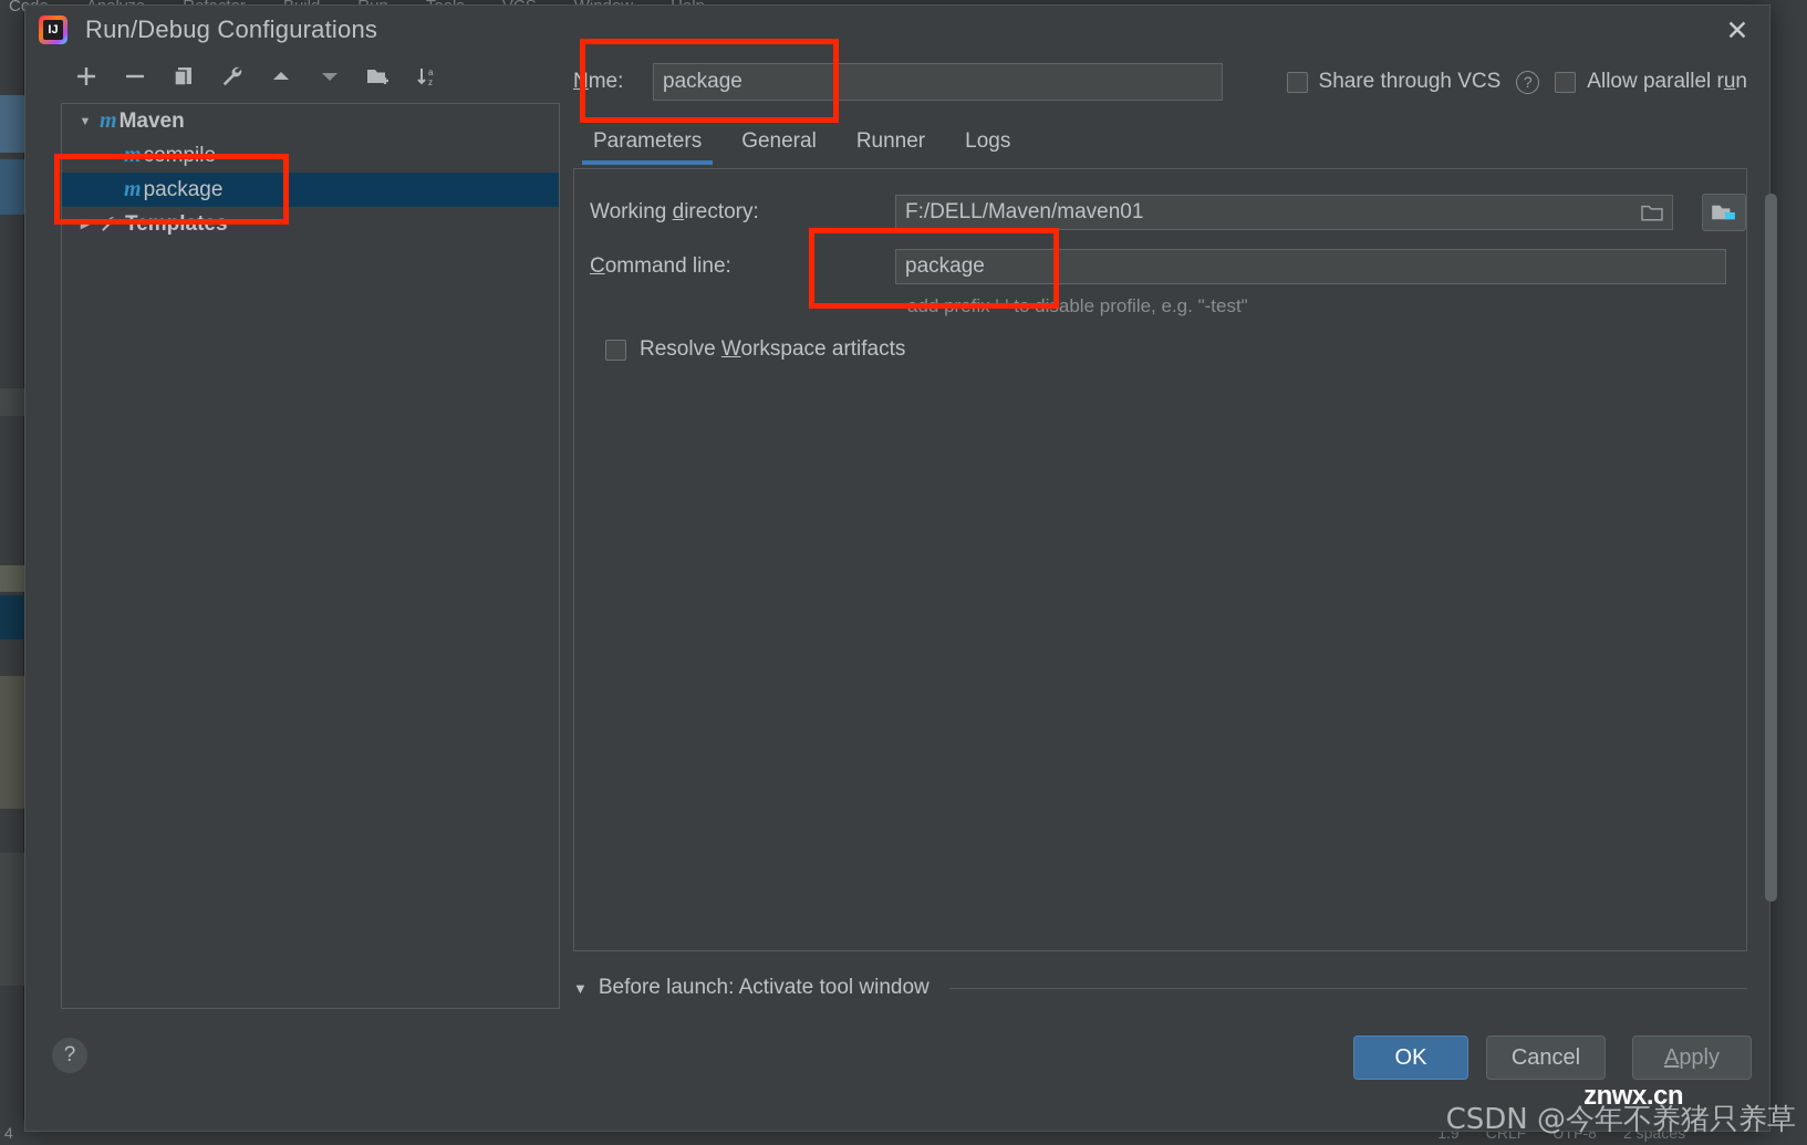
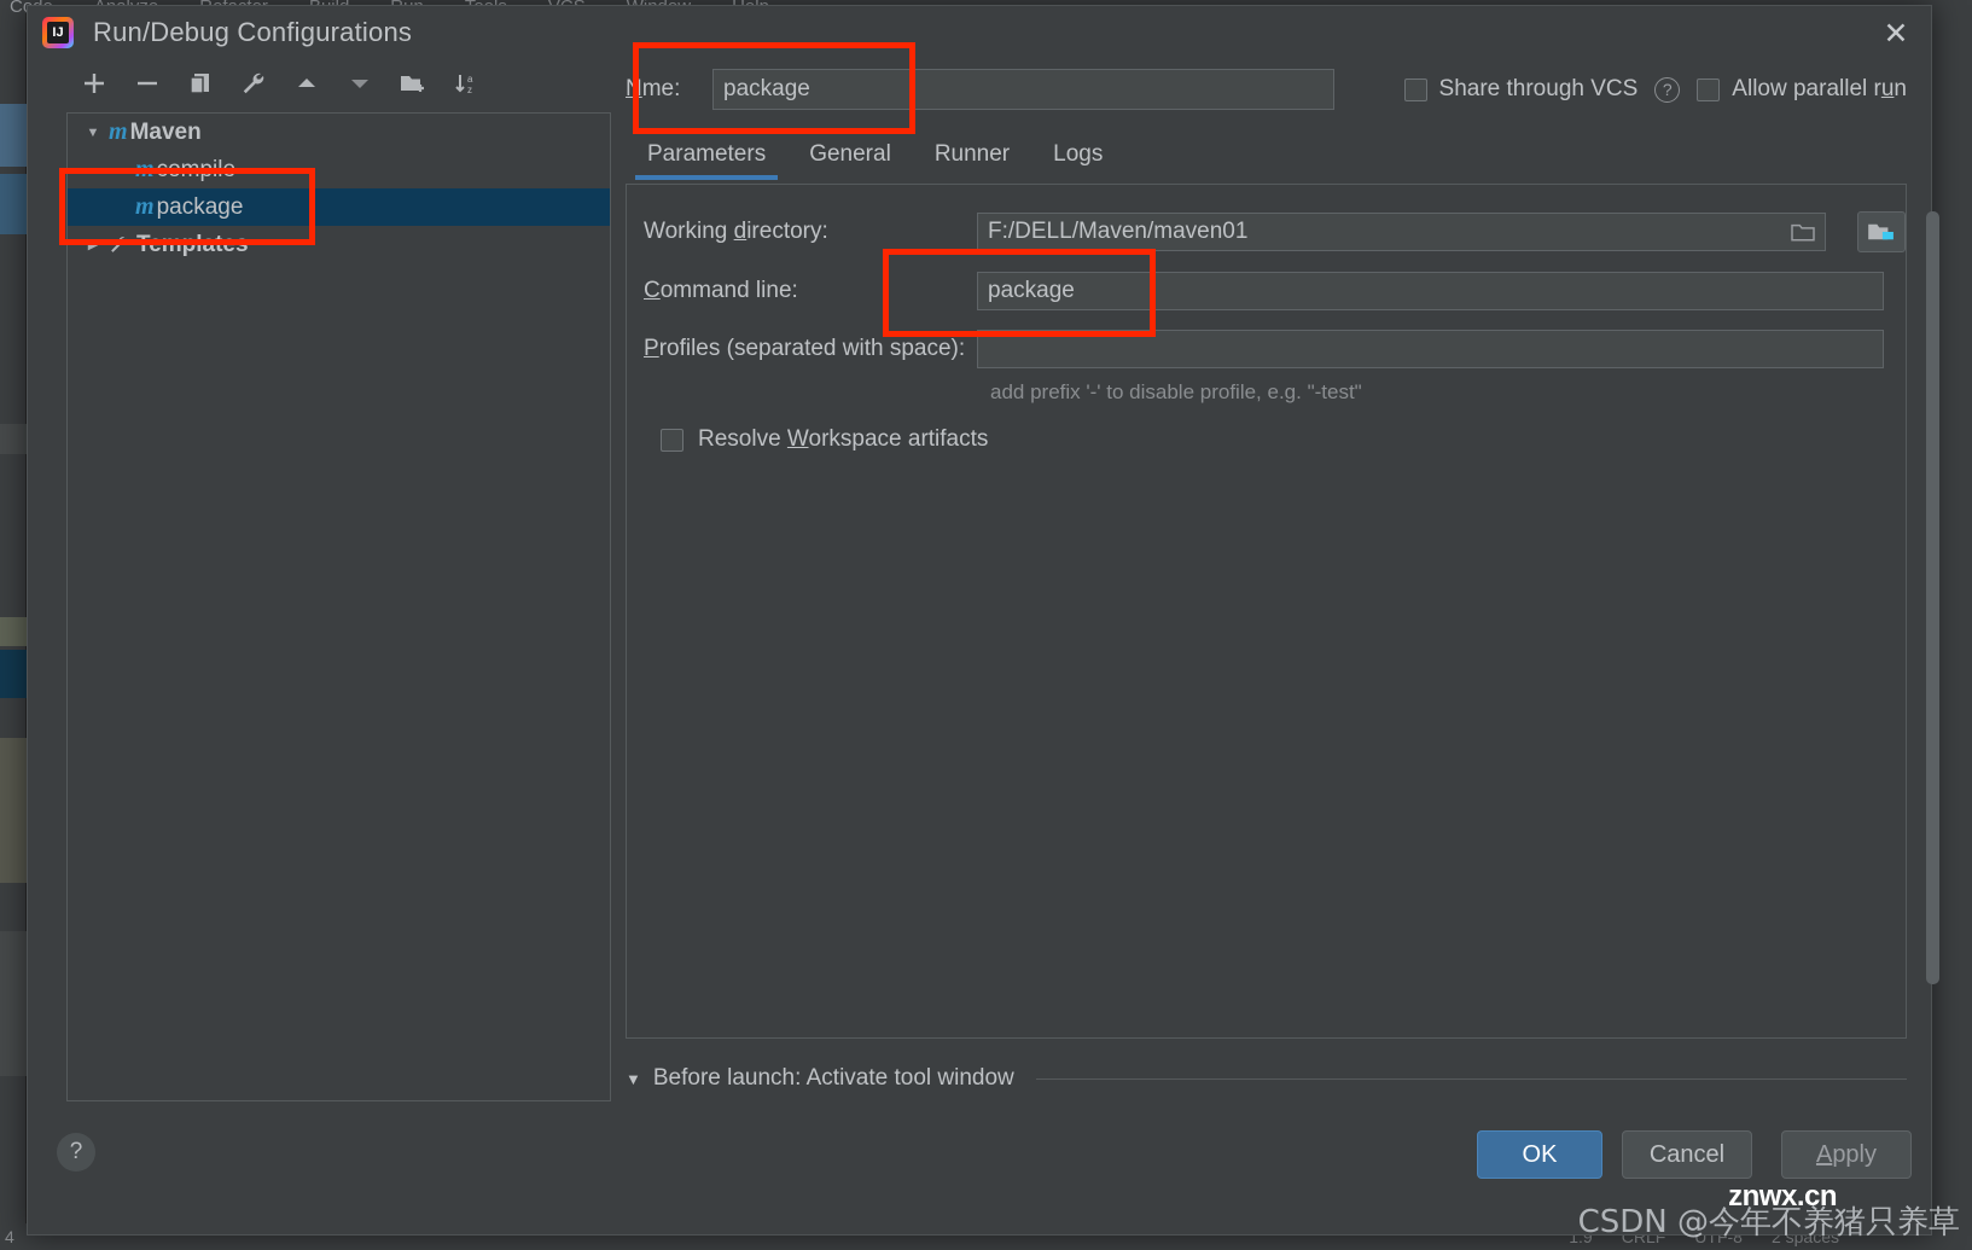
  4
  1:9
  CRLF
  UTF-8
  2 spaces
  Run/Debug Configurations
  ✕
  a
  z
  ▼
  m
  Maven
  m
  compile
  m
  package
  ▶
  Templates
  Nme:
  package
  Share through VCS
  ?
  Allow parallel run
  Parameters
  General
  Runner
  Logs
  Working directory:
  F:/DELL/Maven/maven01
  Command line:
  package
+ Profiles (separated with space):
  add prefix '-' to disable profile, e.g. "-test"
  Resolve Workspace artifacts
  ▼
  Before launch: Activate tool window
  ?
  OK
  Cancel
  A
  pply
  CSDN @今年不养猪只养草
  znwx.cn
